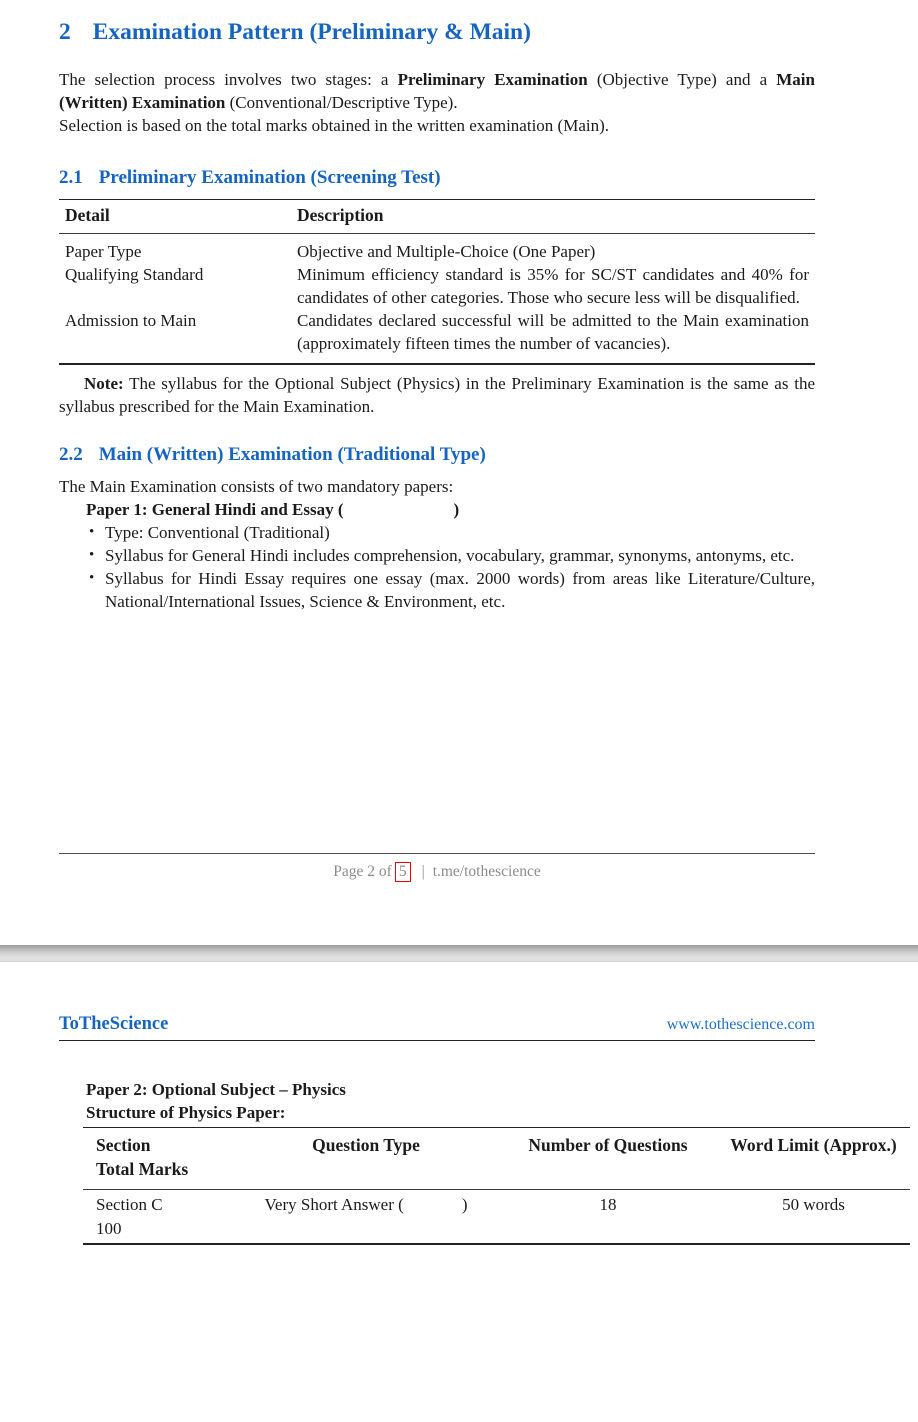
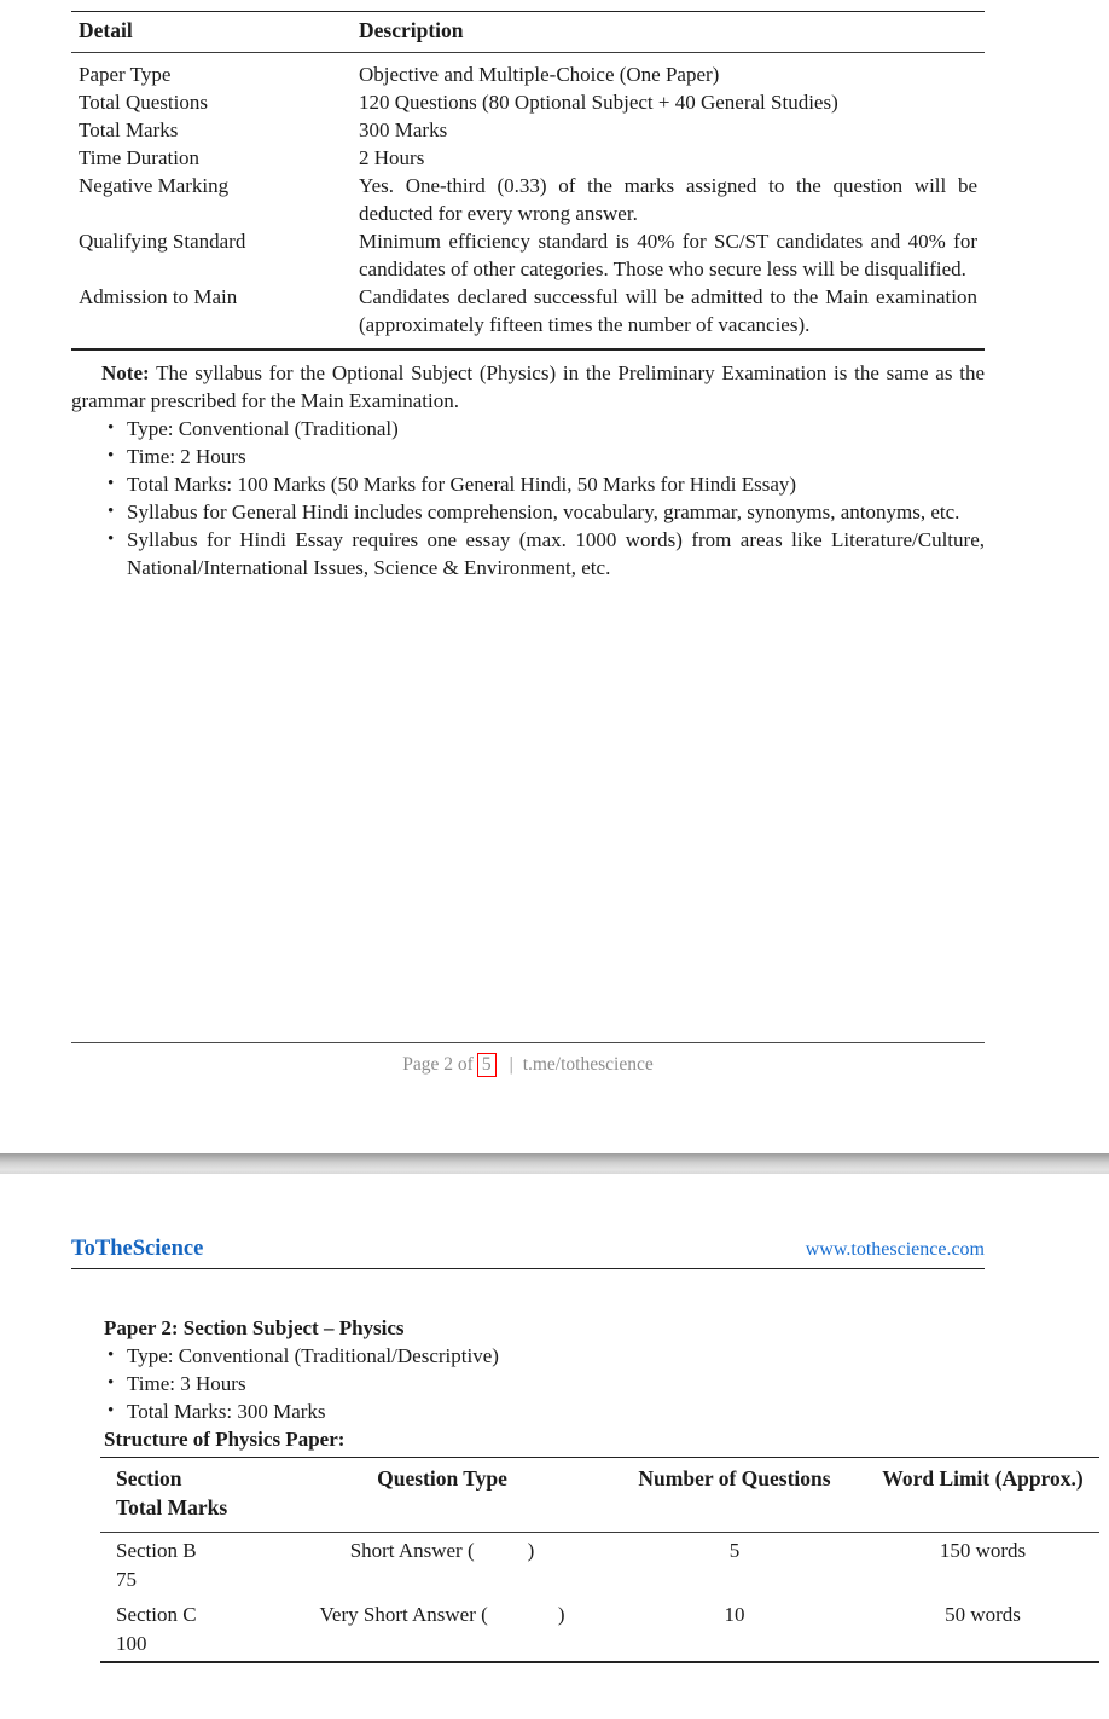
- 2 Examination Pattern (Preliminary & Main)
- The selection process involves two stages: a Preliminary Examination (Objective Type) and a Main (Written) Examination (Conventional/Descriptive Type).
- Selection is based on the total marks obtained in the written examination (Main).
- 2.1 Preliminary Examination (Screening Test)
  Detail	Description
  Paper Type	Objective and Multiple-Choice (One Paper)
+ Total Questions	120 Questions (80 Optional Subject + 40 General Studies)
+ Total Marks	300 Marks
+ Time Duration	2 Hours
+ Negative Marking	Yes. One-third (0.33) of the marks assigned to the question will be deducted for every wrong answer.
- Qualifying Standard	Minimum efficiency standard is 35% for SC/ST candidates and 40% for candidates of other categories. Those who secure less will be disqualified.
+ Qualifying Standard	Minimum efficiency standard is 40% for SC/ST candidates and 40% for candidates of other categories. Those who secure less will be disqualified.
  Admission to Main	Candidates declared successful will be admitted to the Main examination (approximately fifteen times the number of vacancies).
- Note: The syllabus for the Optional Subject (Physics) in the Preliminary Examination is the same as the syllabus prescribed for the Main Examination.
+ Note: The syllabus for the Optional Subject (Physics) in the Preliminary Examination is the same as the grammar prescribed for the Main Examination.
- 2.2 Main (Written) Examination (Traditional Type)
- The Main Examination consists of two mandatory papers:
- Paper 1: General Hindi and Essay ( )
  Type: Conventional (Traditional)
+ Time: 2 Hours
+ Total Marks: 100 Marks (50 Marks for General Hindi, 50 Marks for Hindi Essay)
  Syllabus for General Hindi includes comprehension, vocabulary, grammar, synonyms, antonyms, etc.
- Syllabus for Hindi Essay requires one essay (max. 2000 words) from areas like Literature/Culture, National/International Issues, Science & Environment, etc.
+ Syllabus for Hindi Essay requires one essay (max. 1000 words) from areas like Literature/Culture, National/International Issues, Science & Environment, etc.
  Page 2 of 5 | t.me/tothescience
  ToTheScience
  www.tothescience.com
- Paper 2: Optional Subject – Physics
+ Paper 2: Section Subject – Physics
+ Type: Conventional (Traditional/Descriptive)
+ Time: 3 Hours
+ Total Marks: 300 Marks
  Structure of Physics Paper:
  Section Total Marks	Question Type	Number of Questions	Word Limit (Approx.)
+ Section B 75	Short Answer ( )	5	150 words
- Section C 100	Very Short Answer ( )	18	50 words
+ Section C 100	Very Short Answer ( )	10	50 words
